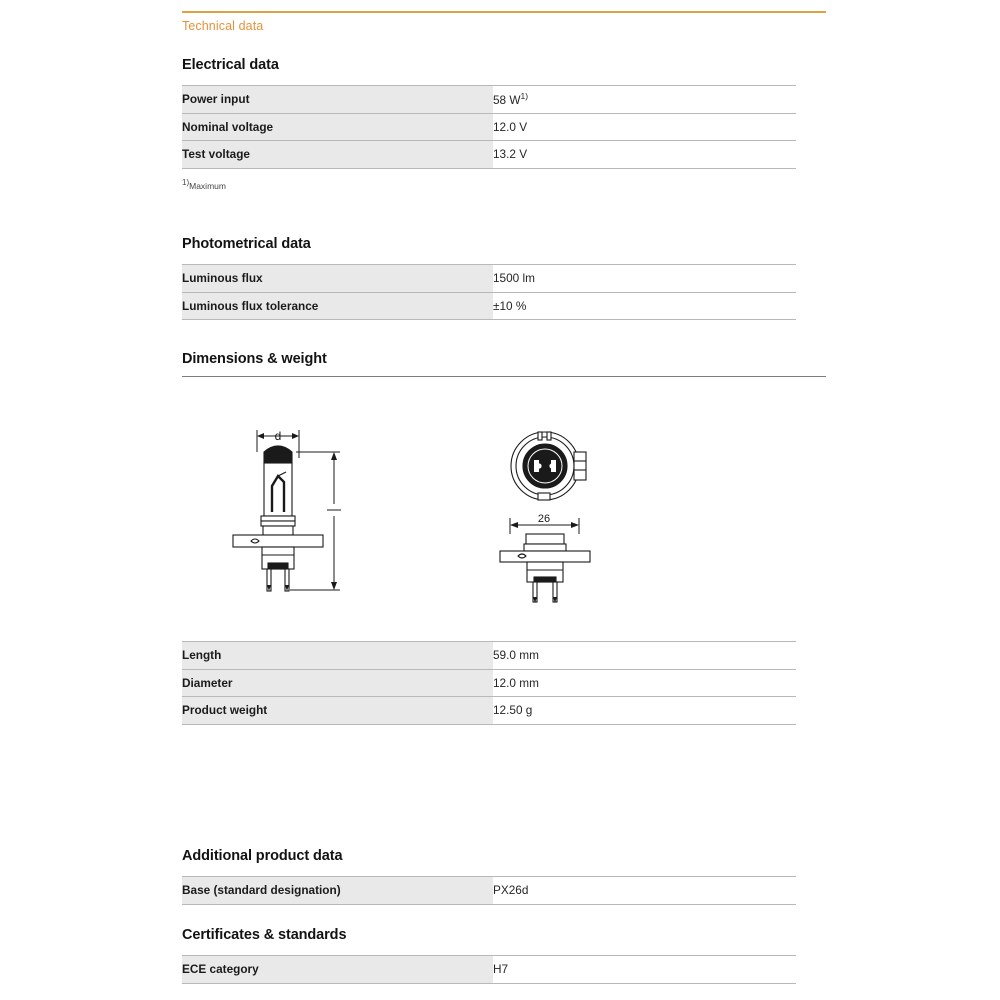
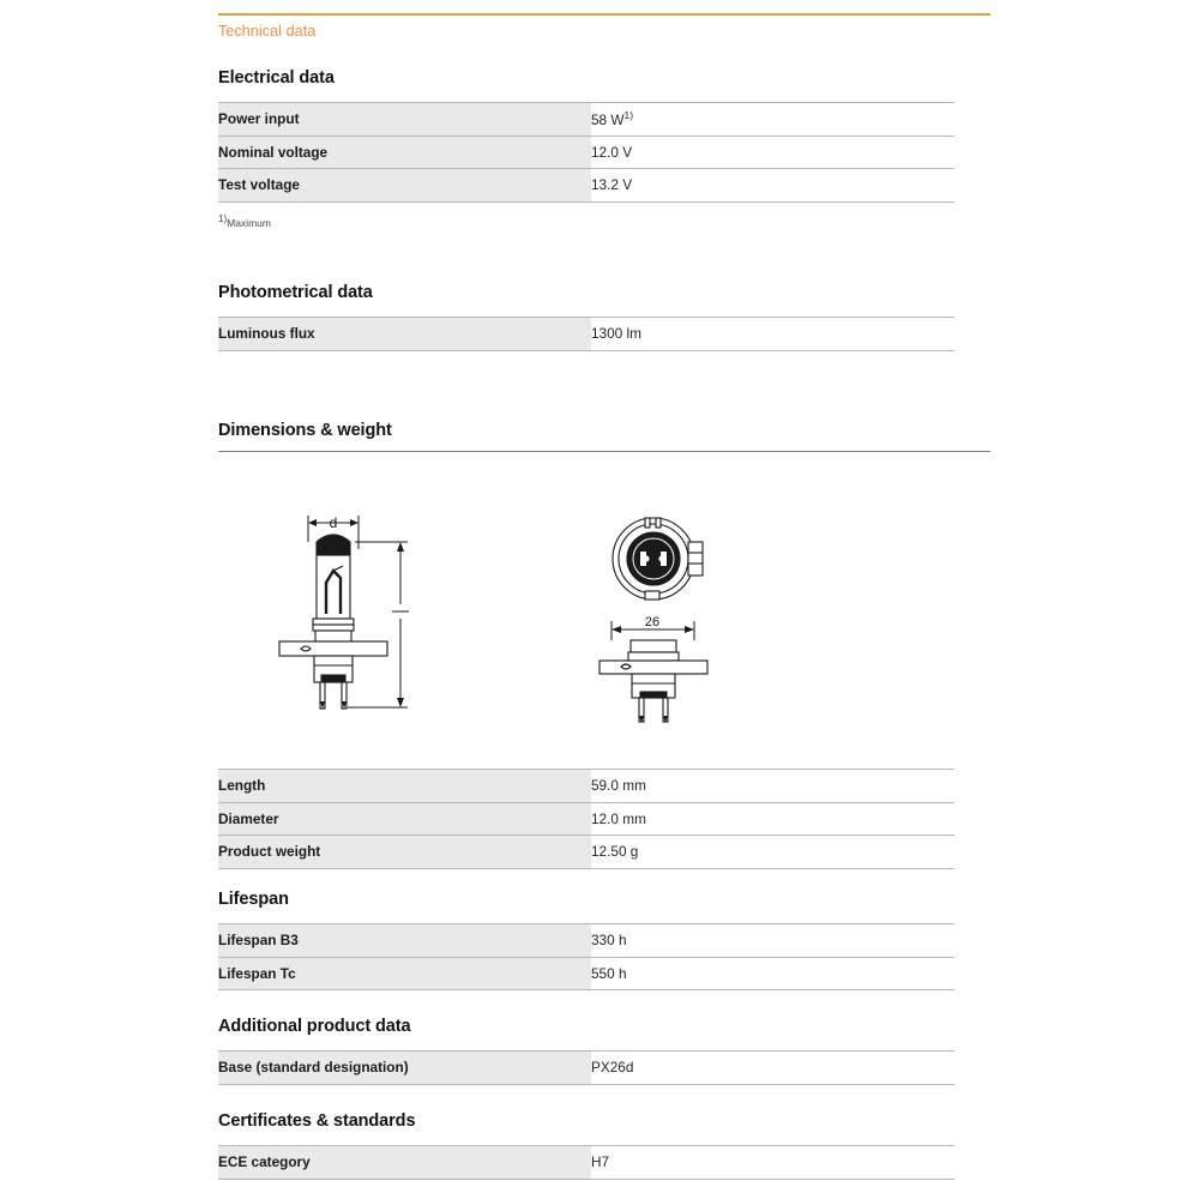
  Technical data
  Electrical data
  Power input	58 W1)
  Nominal voltage	12.0 V
  Test voltage	13.2 V
  1)Maximum
  Photometrical data
- Luminous flux	1500 lm
+ Luminous flux	1300 lm
- Luminous flux tolerance	±10 %
  Dimensions & weight
  d
  26
  Length	59.0 mm
  Diameter	12.0 mm
  Product weight	12.50 g
+ Lifespan
+ Lifespan B3	330 h
+ Lifespan Tc	550 h
  Additional product data
  Base (standard designation)	PX26d
  Certificates & standards
  ECE category	H7
